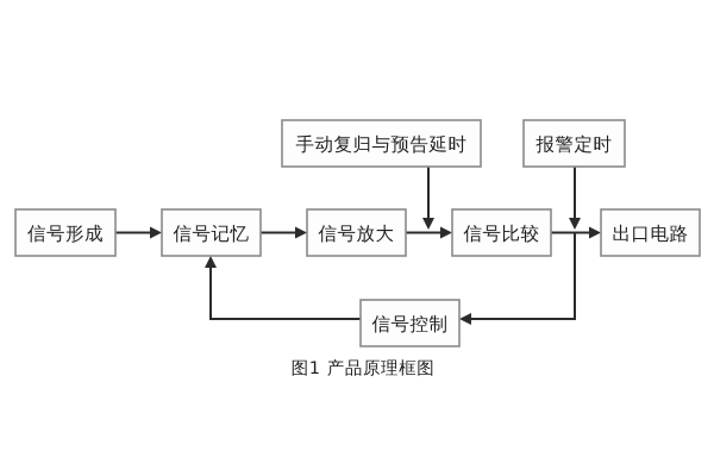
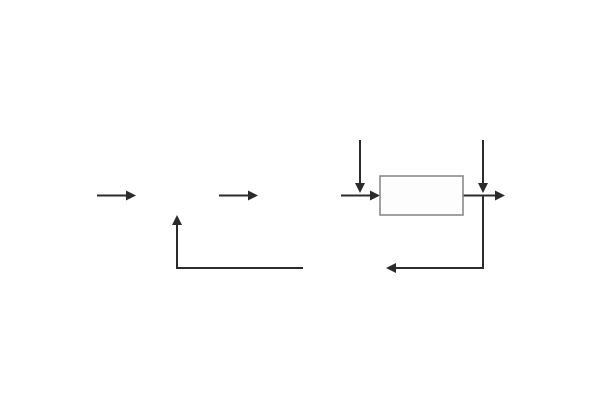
- 信号形成
- 信号记忆
- 信号放大
- 信号比较
- 出口电路
- 手动复归与预告延时
- 报警定时
- 信号控制
- 图1 产品原理框图
